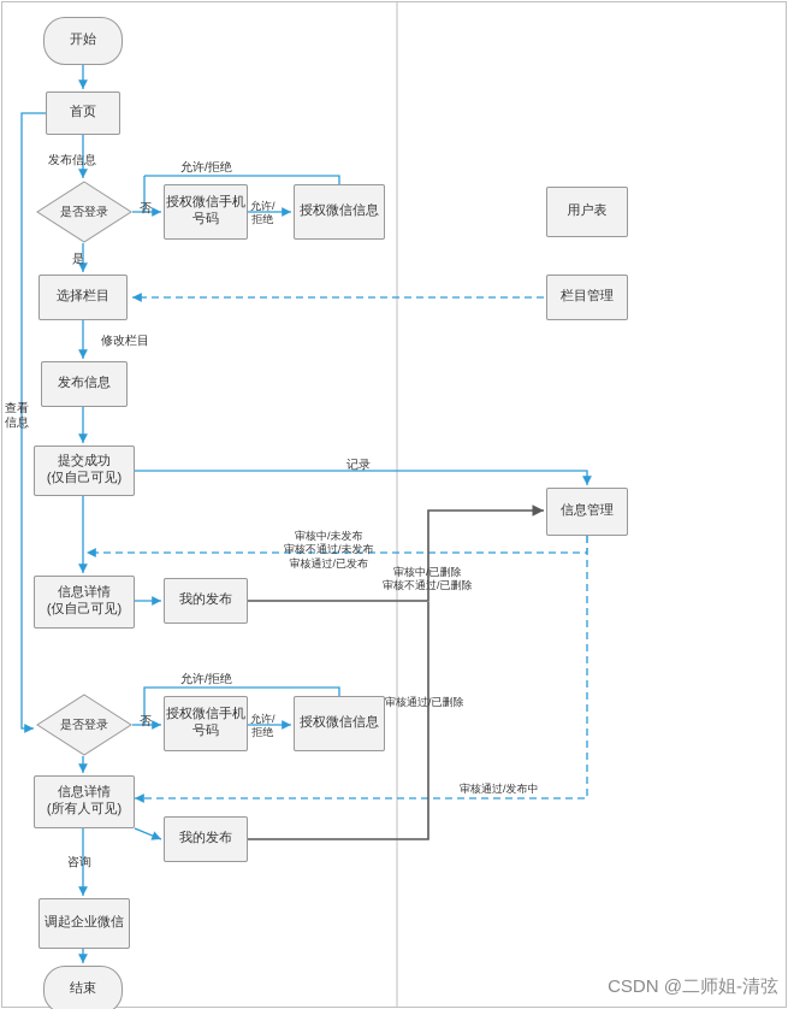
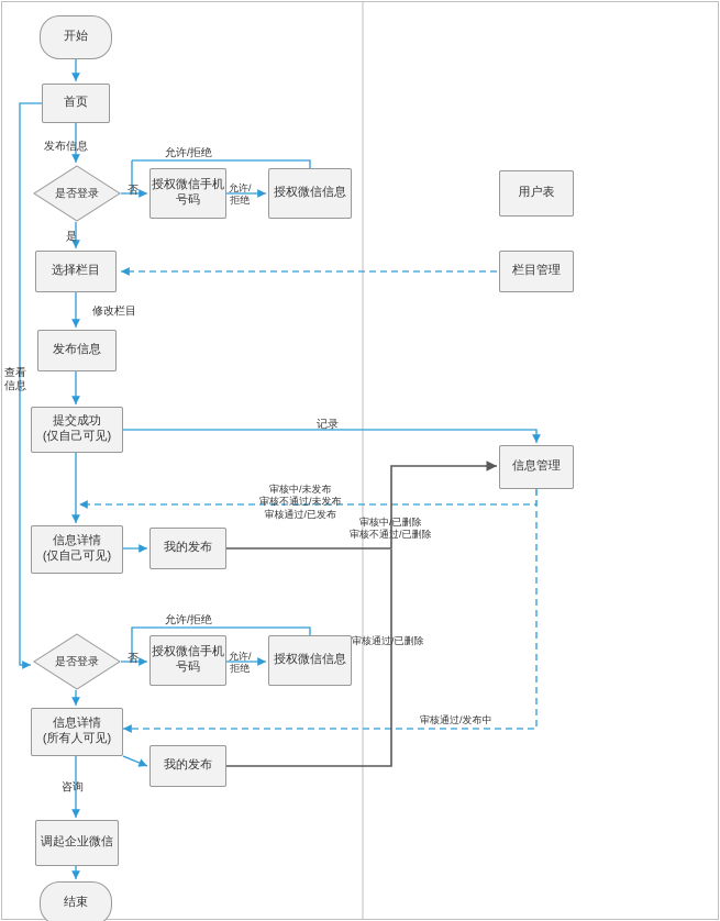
  开始
  首页
  是否登录
  授权微信手机号码
  授权微信信息
  用户表
  选择栏目
  栏目管理
  发布信息
  提交成功
  (仅自己可见)
  信息管理
  信息详情
  (仅自己可见)
  我的发布
  是否登录
  授权微信手机号码
  授权微信信息
  信息详情
  (所有人可见)
  我的发布
  调起企业微信
  结束
  发布信息
  允许/拒绝
  否
  允许/
  拒绝
  是
  修改栏目
  查看
  信息
  记录
  审核中/未发布
  审核不通过/未发布
  审核通过/已发布
  审核中/已删除
  审核不通过/已删除
  允许/拒绝
  否
  允许/
  拒绝
  审核通过/已删除
  审核通过/发布中
  咨询
- CSDN @二师姐-清弦
